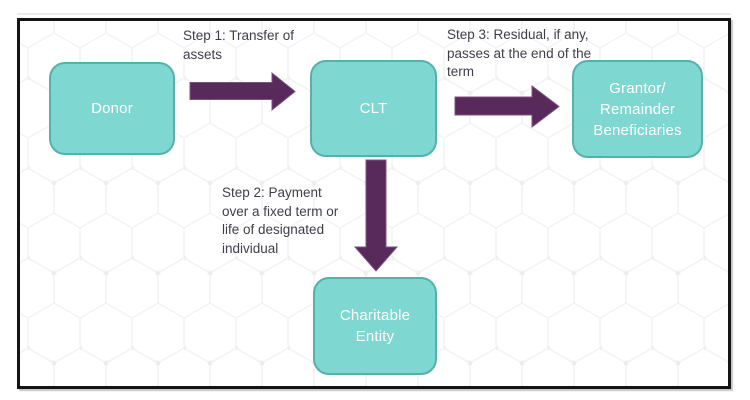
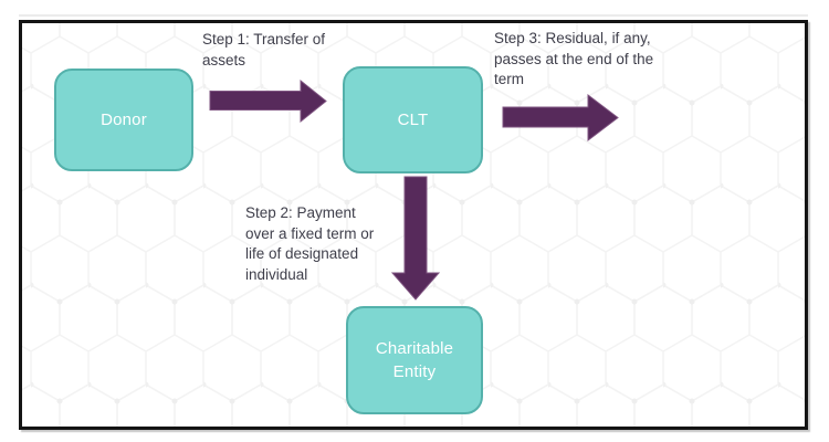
  Donor
  CLT
- Grantor/
- Remainder
- Beneficiaries
  Charitable
  Entity
  Step 1: Transfer of
  assets
  Step 3: Residual, if any,
  passes at the end of the
  term
  Step 2: Payment
  over a fixed term or
  life of designated
  individual
